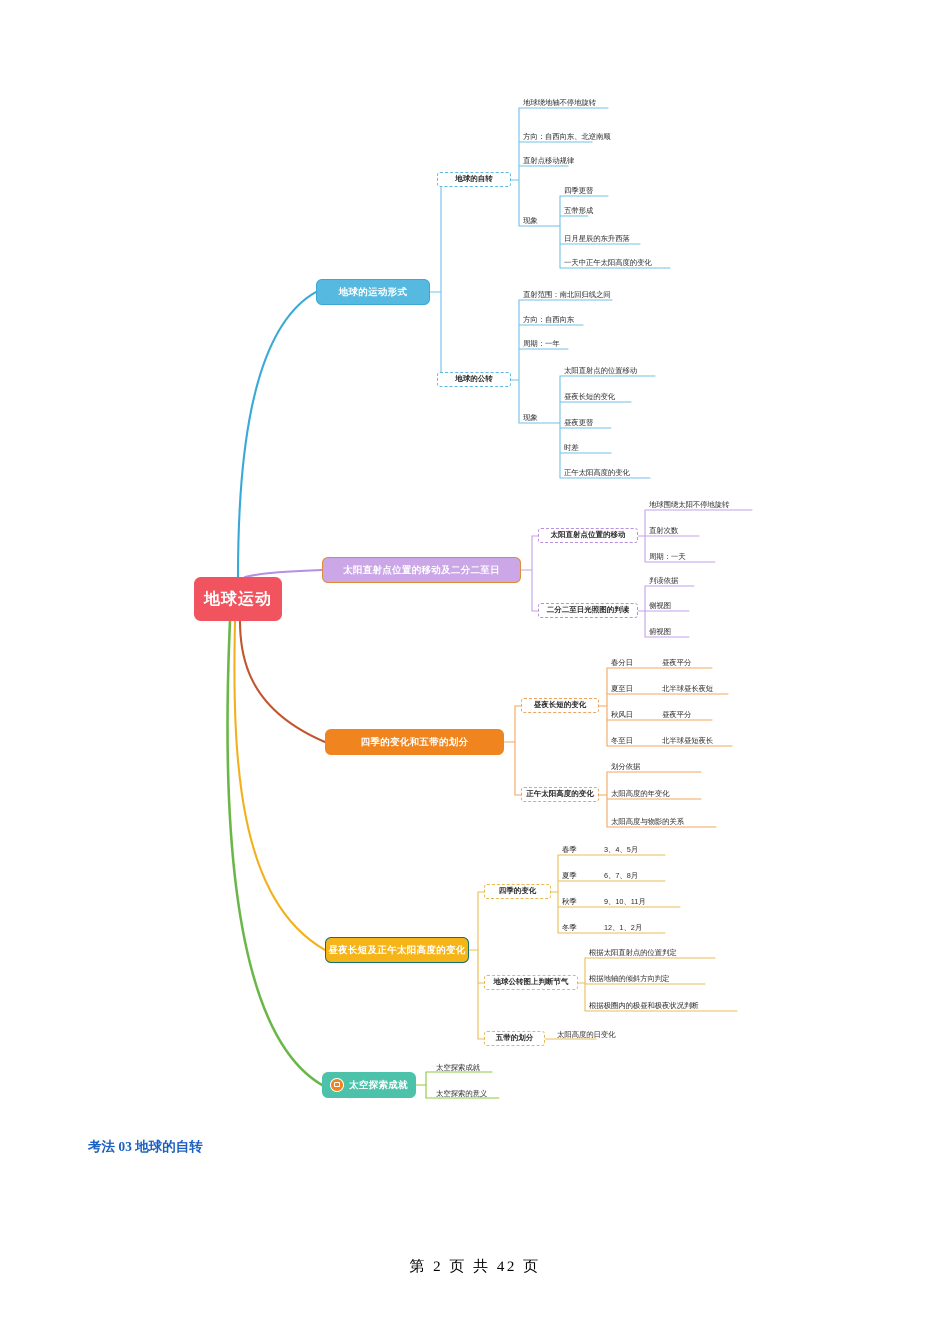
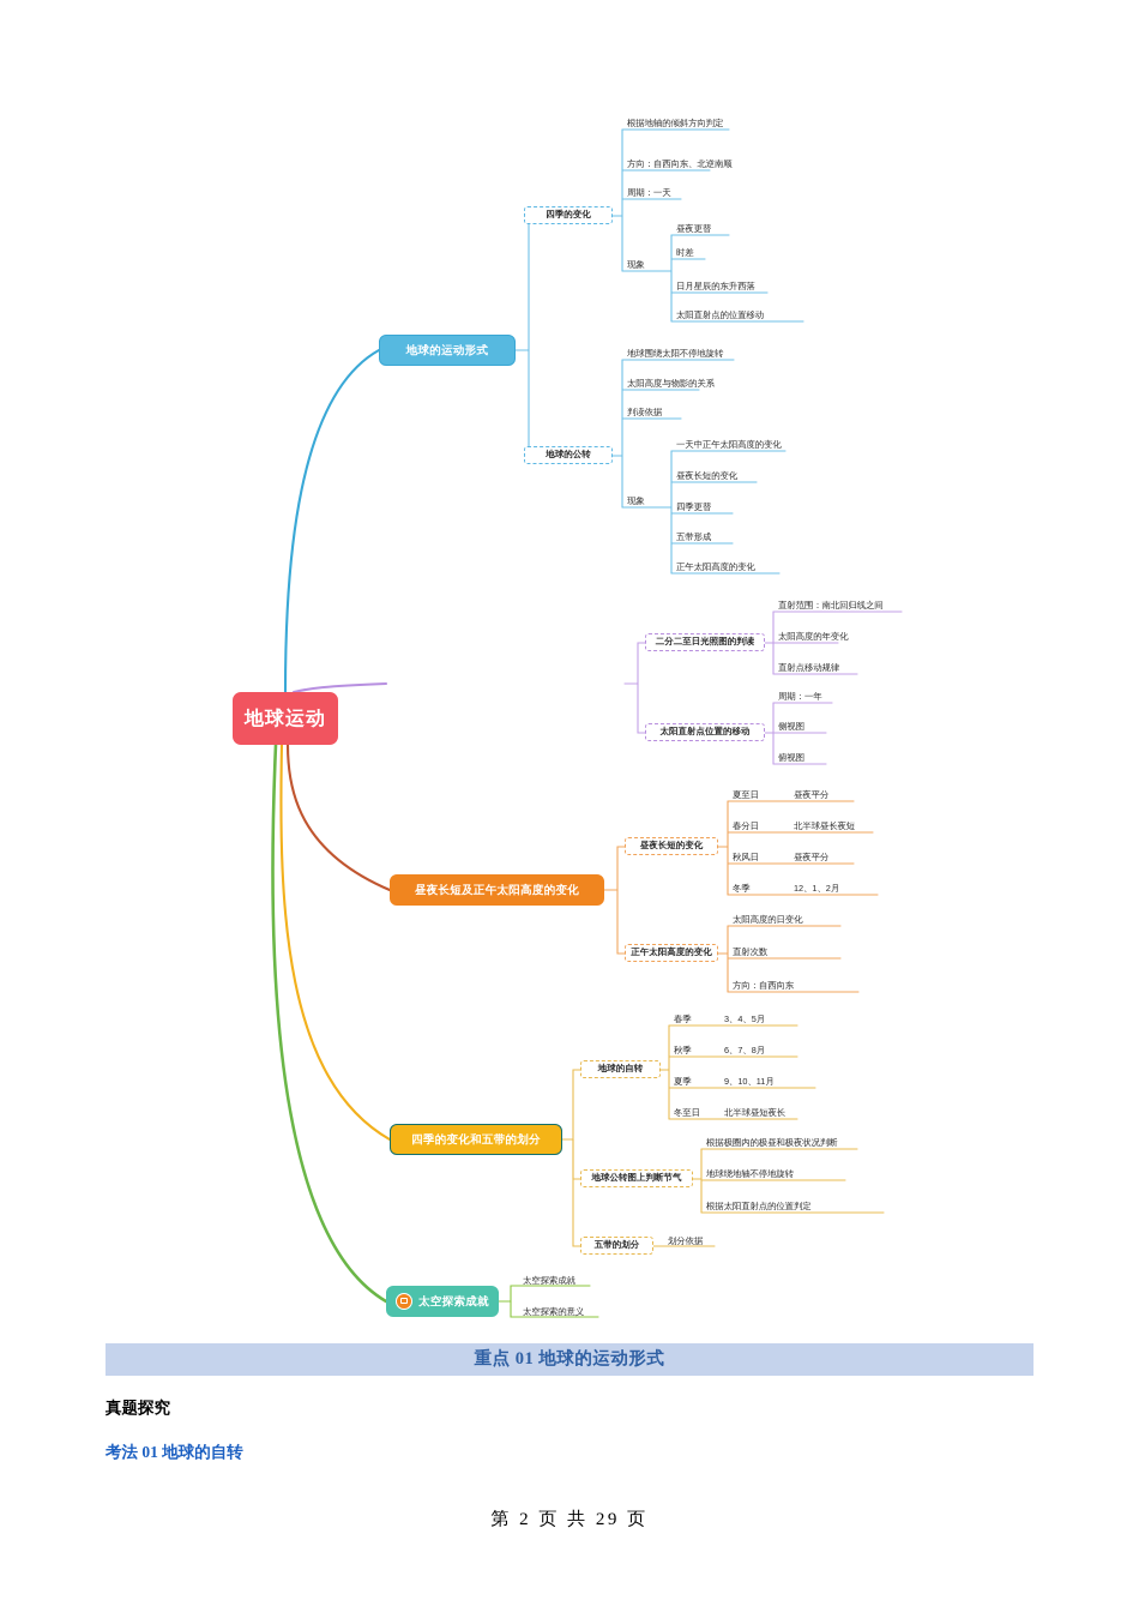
  地球运动
  地球的运动形式
- 地球的自转
+ 四季的变化
- 地球绕地轴不停地旋转
+ 根据地轴的倾斜方向判定
  方向：自西向东、北逆南顺
- 直射点移动规律
+ 周期：一天
  现象
- 四季更替
+ 昼夜更替
- 五带形成
+ 时差
  日月星辰的东升西落
- 一天中正午太阳高度的变化
+ 太阳直射点的位置移动
  地球的公转
- 直射范围：南北回归线之间
+ 地球围绕太阳不停地旋转
- 方向：自西向东
+ 太阳高度与物影的关系
- 周期：一年
+ 判读依据
  现象
- 太阳直射点的位置移动
+ 一天中正午太阳高度的变化
  昼夜长短的变化
- 昼夜更替
+ 四季更替
- 时差
+ 五带形成
  正午太阳高度的变化
- 太阳直射点位置的移动及二分二至日
- 太阳直射点位置的移动
+ 二分二至日光照图的判读
- 地球围绕太阳不停地旋转
+ 直射范围：南北回归线之间
- 直射次数
+ 太阳高度的年变化
- 周期：一天
+ 直射点移动规律
- 二分二至日光照图的判读
+ 太阳直射点位置的移动
- 判读依据
+ 周期：一年
  侧视图
  俯视图
- 四季的变化和五带的划分
+ 昼夜长短及正午太阳高度的变化
  昼夜长短的变化
- 春分日
+ 夏至日
  昼夜平分
- 夏至日
+ 春分日
  北半球昼长夜短
  秋风日
  昼夜平分
- 冬至日
+ 冬季
- 北半球昼短夜长
+ 12、1、2月
  正午太阳高度的变化
- 划分依据
+ 太阳高度的日变化
- 太阳高度的年变化
+ 直射次数
- 太阳高度与物影的关系
+ 方向：自西向东
- 昼夜长短及正午太阳高度的变化
+ 四季的变化和五带的划分
- 四季的变化
+ 地球的自转
  春季
  3、4、5月
- 夏季
+ 秋季
  6、7、8月
- 秋季
+ 夏季
  9、10、11月
- 冬季
+ 冬至日
- 12、1、2月
+ 北半球昼短夜长
  地球公转图上判断节气
- 根据太阳直射点的位置判定
+ 根据极圈内的极昼和极夜状况判断
- 根据地轴的倾斜方向判定
+ 地球绕地轴不停地旋转
- 根据极圈内的极昼和极夜状况判断
+ 根据太阳直射点的位置判定
  五带的划分
- 太阳高度的日变化
+ 划分依据
  太空探索成就
  太空探索成就
  太空探索的意义
+ 重点 01 地球的运动形式
+ 真题探究
- 考法 03 地球的自转
+ 考法 01 地球的自转
- 第 2 页 共 42 页
+ 第 2 页 共 29 页
